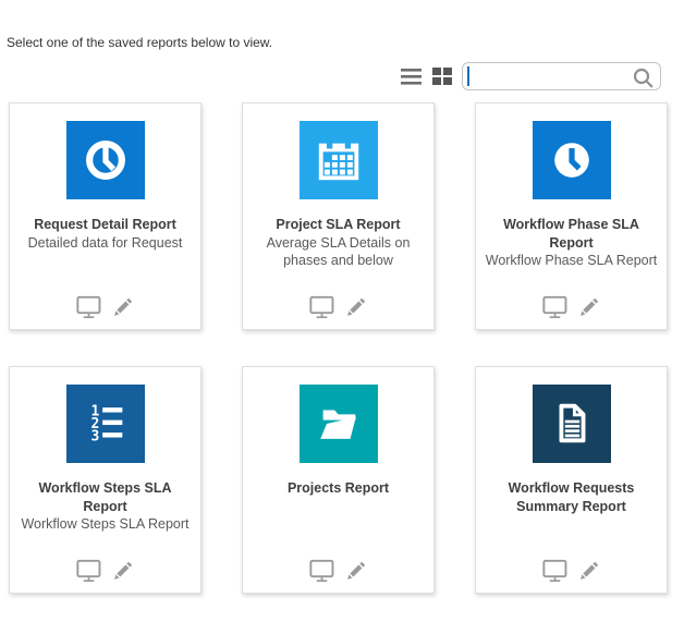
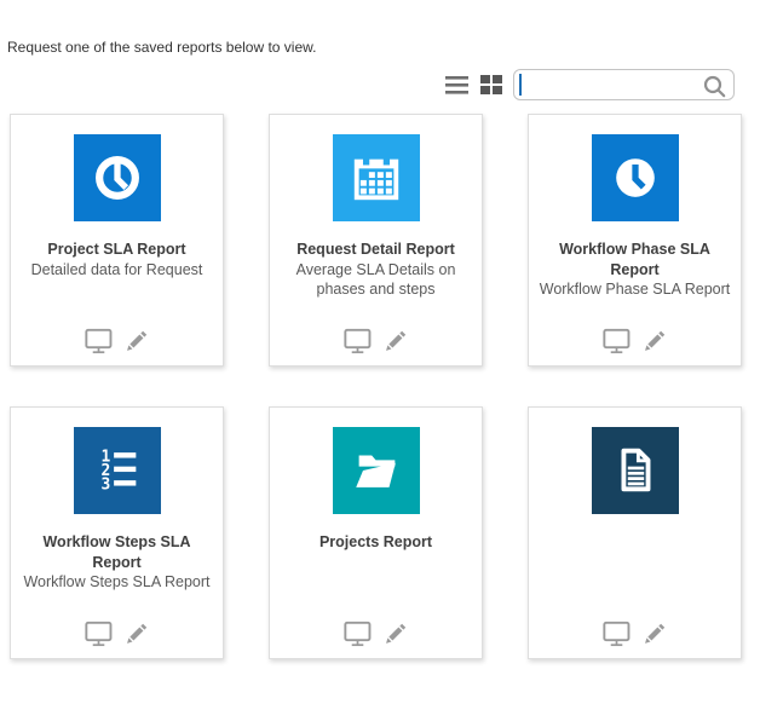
- Select one of the saved reports below to view.
+ Request one of the saved reports below to view.
- Request Detail Report
+ Project SLA Report
  Detailed data for Request
- Project SLA Report
+ Request Detail Report
- Average SLA Details on phases and below
+ Average SLA Details on phases and steps
  Workflow Phase SLA Report
  Workflow Phase SLA Report
  1
  2
  3
  Workflow Steps SLA Report
  Workflow Steps SLA Report
  Projects Report
- Workflow Requests Summary Report
